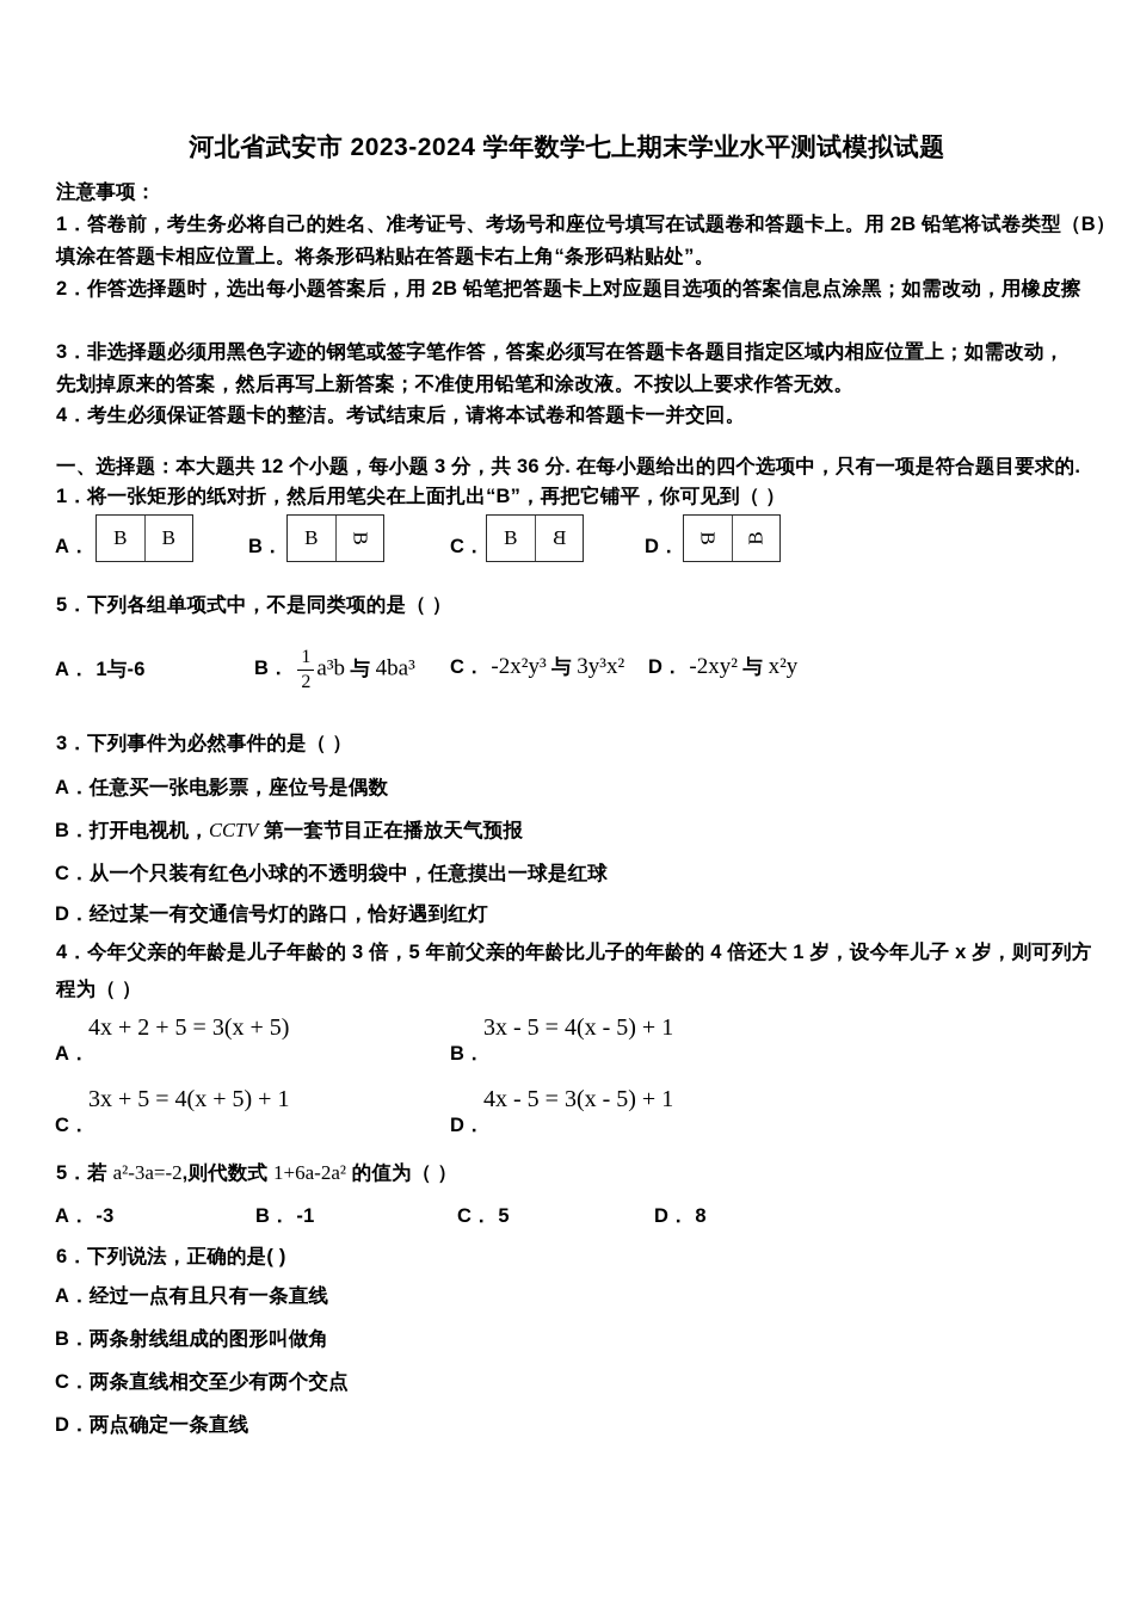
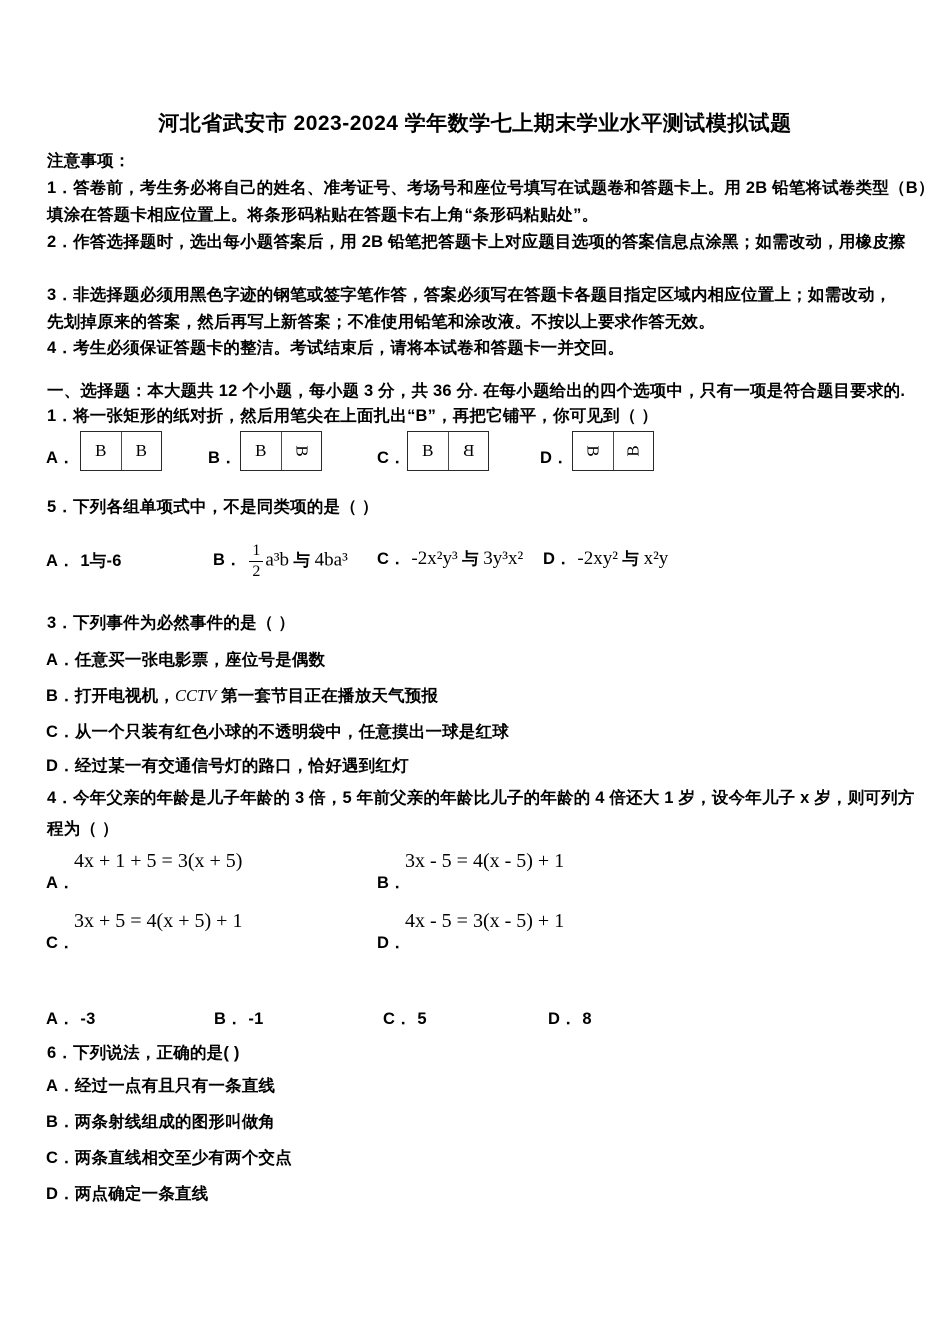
  河北省武安市 2023-2024 学年数学七上期末学业水平测试模拟试题
  注意事项：
  1．答卷前，考生务必将自己的姓名、准考证号、考场号和座位号填写在试题卷和答题卡上。用 2B 铅笔将试卷类型（B）
  填涂在答题卡相应位置上。将条形码粘贴在答题卡右上角“条形码粘贴处”。
  2．作答选择题时，选出每小题答案后，用 2B 铅笔把答题卡上对应题目选项的答案信息点涂黑；如需改动，用橡皮擦
  3．非选择题必须用黑色字迹的钢笔或签字笔作答，答案必须写在答题卡各题目指定区域内相应位置上；如需改动，
  先划掉原来的答案，然后再写上新答案；不准使用铅笔和涂改液。不按以上要求作答无效。
  4．考生必须保证答题卡的整洁。考试结束后，请将本试卷和答题卡一并交回。
  一、选择题：本大题共 12 个小题，每小题 3 分，共 36 分. 在每小题给出的四个选项中，只有一项是符合题目要求的.
  1．将一张矩形的纸对折，然后用笔尖在上面扎出“B”，再把它铺平，你可见到（ ）
  A．
  B
  B
  B．
  B
  C．
  B
  D．
  5．下列各组单项式中，不是同类项的是（ ）
  A． 1与-6
  B．
  1
  2
  a³b 与 4ba³
  C． -2x²y³ 与 3y³x²
  D． -2xy² 与 x²y
  3．下列事件为必然事件的是（ ）
  A．任意买一张电影票，座位号是偶数
  B．打开电视机，CCTV 第一套节目正在播放天气预报
  C．从一个只装有红色小球的不透明袋中，任意摸出一球是红球
  D．经过某一有交通信号灯的路口，恰好遇到红灯
  4．今年父亲的年龄是儿子年龄的 3 倍，5 年前父亲的年龄比儿子的年龄的 4 倍还大 1 岁，设今年儿子 x 岁，则可列方
  程为（ ）
- 4x + 2 + 5 = 3(x + 5)
+ 4x + 1 + 5 = 3(x + 5)
  A．
  3x - 5 = 4(x - 5) + 1
  B．
  3x + 5 = 4(x + 5) + 1
  C．
  4x - 5 = 3(x - 5) + 1
  D．
- 5．若 a²-3a=-2,则代数式 1+6a-2a² 的值为（ ）
  A． -3
  B． -1
  C． 5
  D． 8
  6．下列说法，正确的是( )
  A．经过一点有且只有一条直线
  B．两条射线组成的图形叫做角
  C．两条直线相交至少有两个交点
  D．两点确定一条直线
